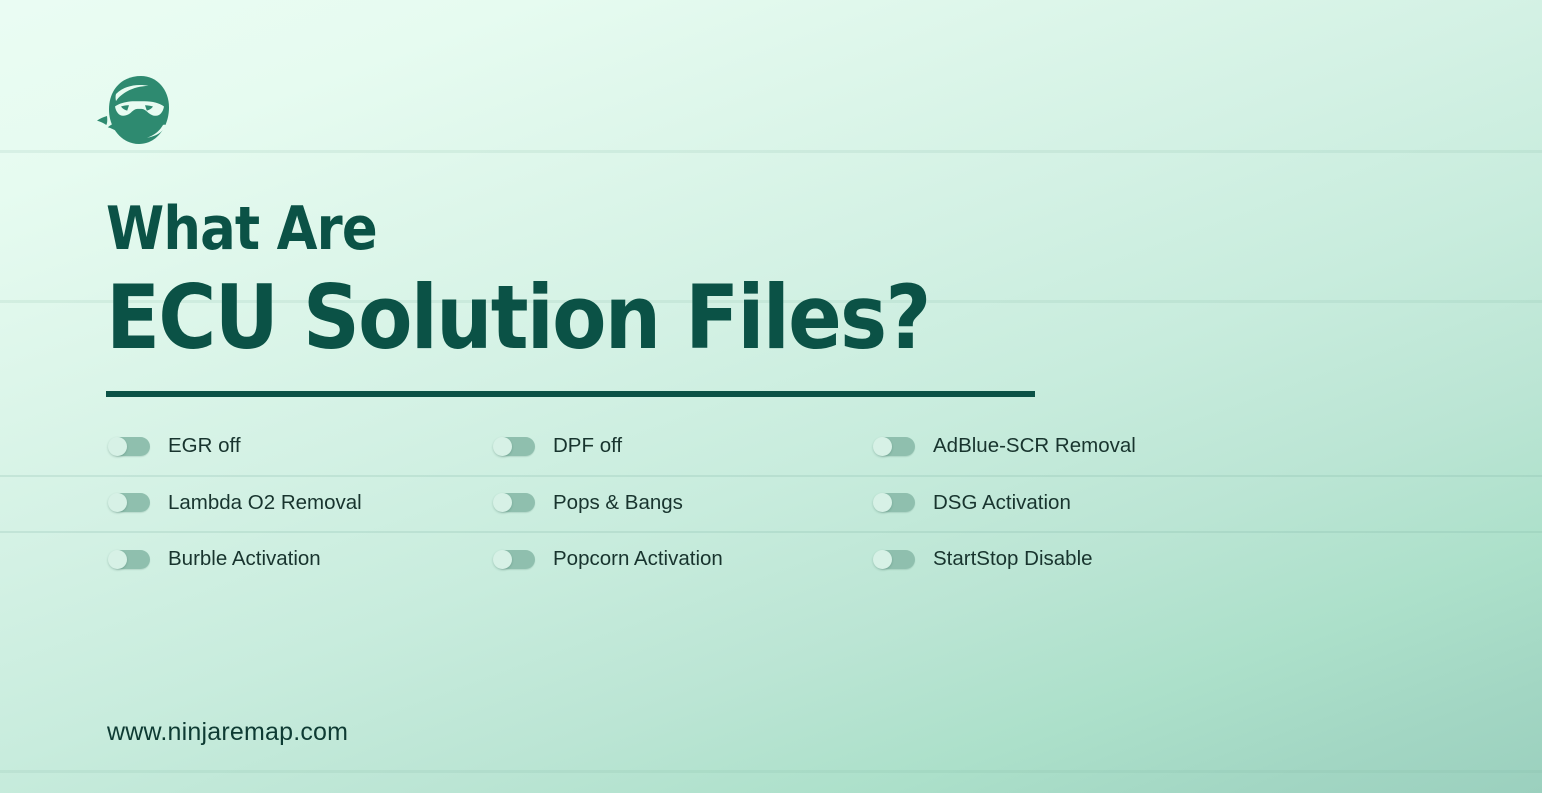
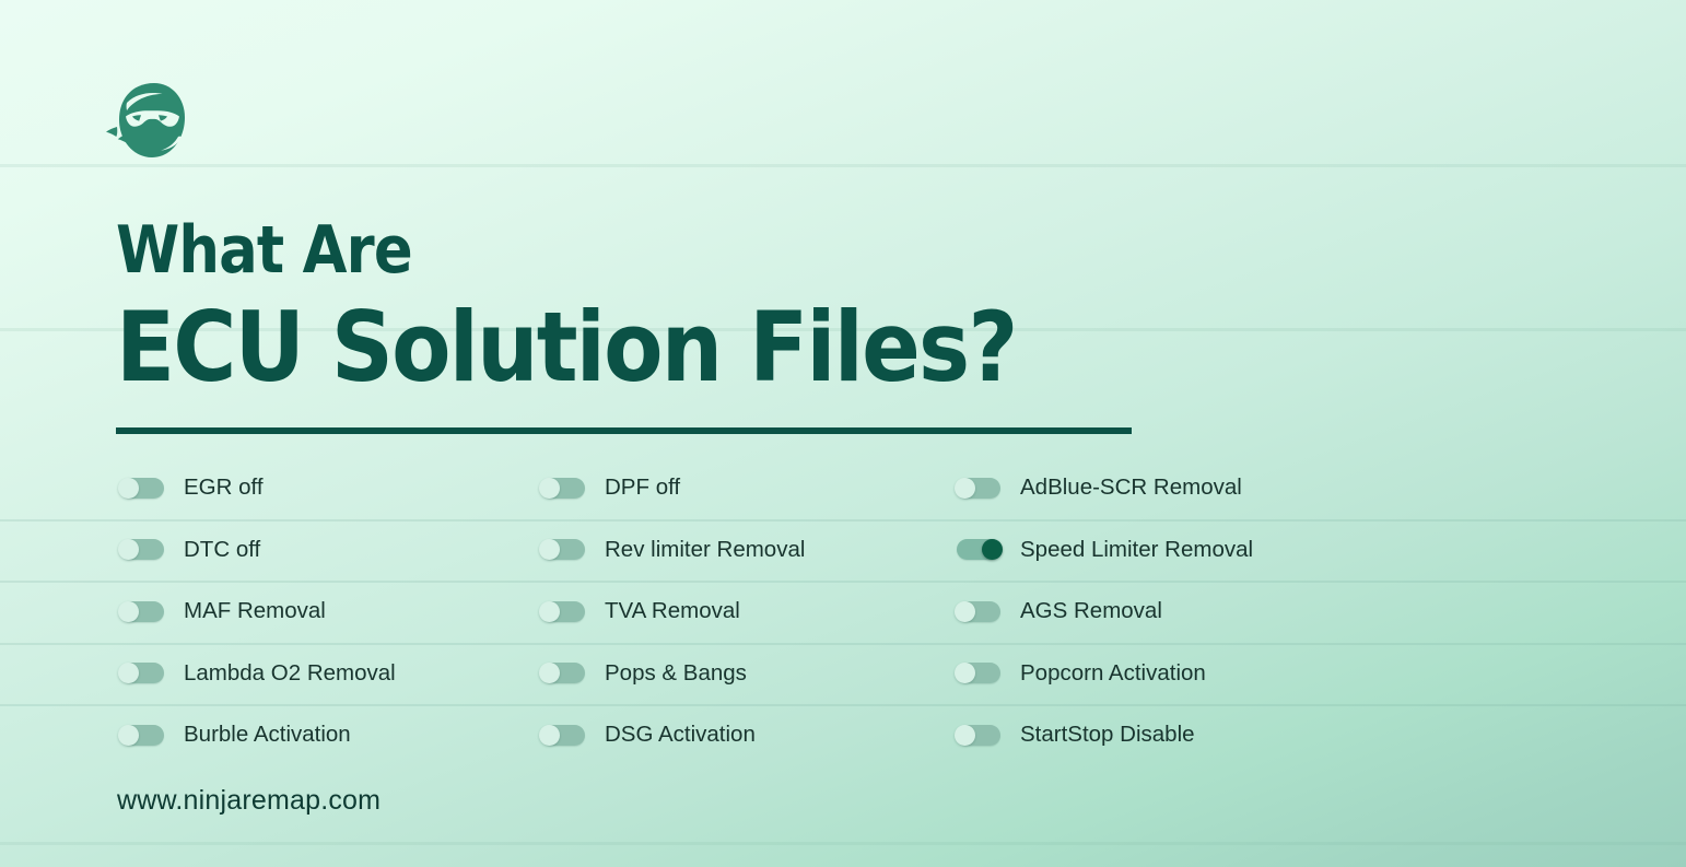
  What Are
  ECU Solution Files?
  EGR off
  DPF off
  AdBlue-SCR Removal
+ DTC off
+ Rev limiter Removal
+ Speed Limiter Removal
+ MAF Removal
+ TVA Removal
+ AGS Removal
  Lambda O2 Removal
  Pops & Bangs
- DSG Activation
+ Popcorn Activation
  Burble Activation
- Popcorn Activation
+ DSG Activation
  StartStop Disable
  www.ninjaremap.com
